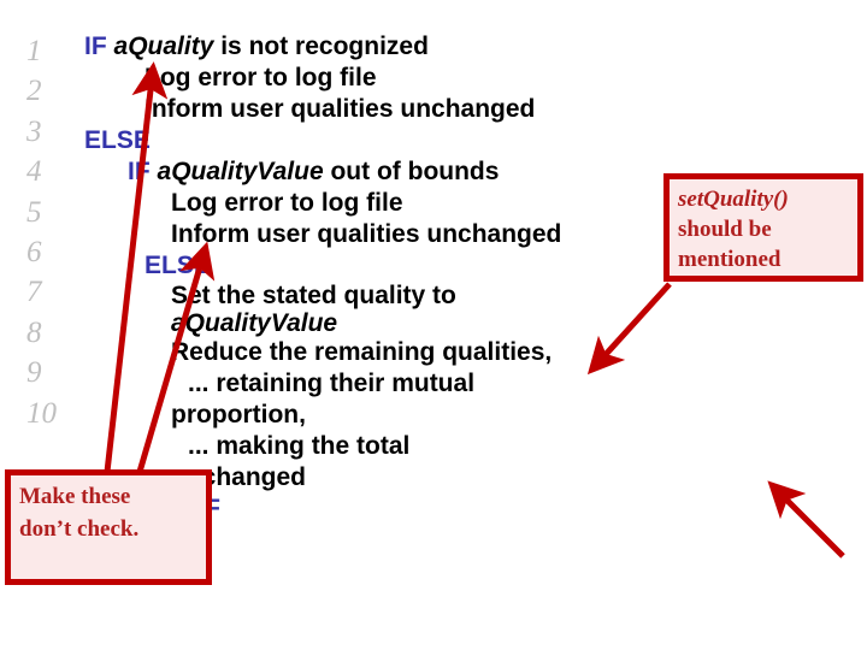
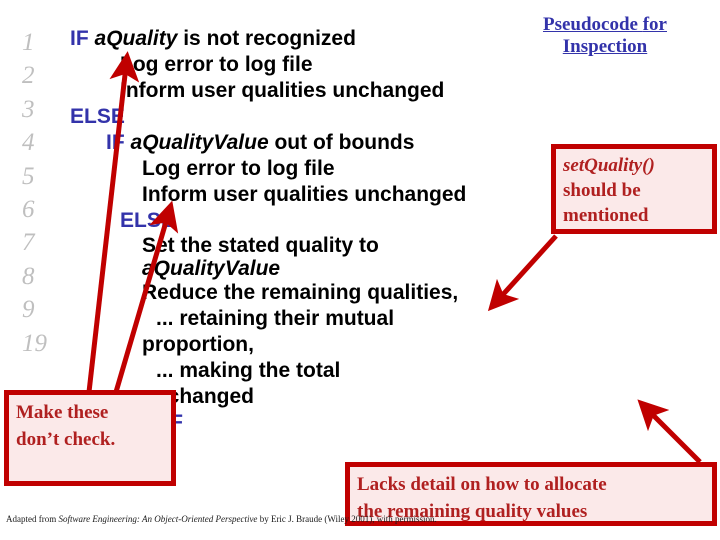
+ Pseudocode for Inspection
  1
  2
  3
  4
  5
  6
  7
  8
  9
- 10
+ 19
  IF aQuality is not recognized
  Log error to log file
  nform user qualities unchanged
  ELS
  I aQualityValue out of bounds
  Log error to log file
  Inform user qualities unchanged
  ELS
  Set the stated quality to
  aQualityValue
  Reduce the remaining qualities,
  ... retaining their mutual
  proportion,
  ... making the total
  setQuality()
  should be
  mentioned
  Make these
  don’t check.
+ Lacks detail on how to allocate
+ the remaining quality values
+ Adapted from Software Engineering: An Object-Oriented Perspective by Eric J. Braude (Wiley 2001), with permission.
